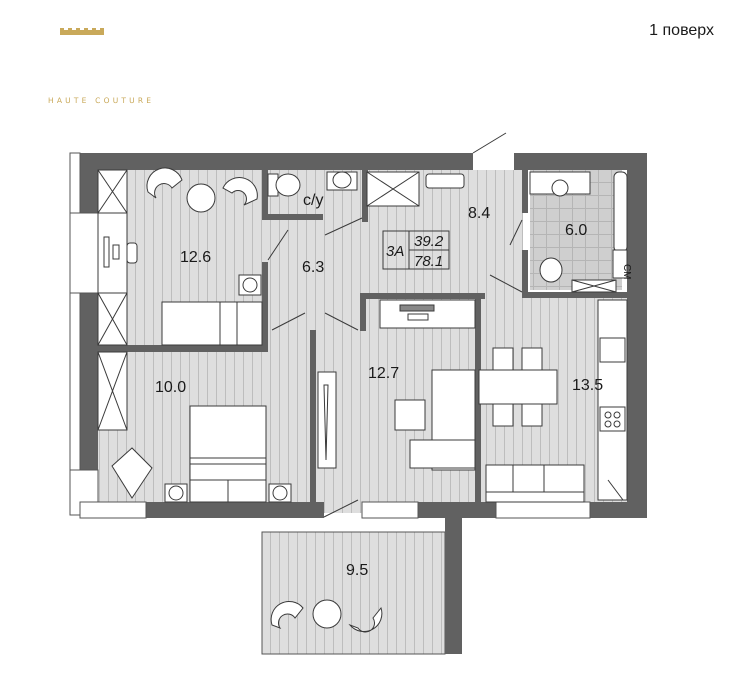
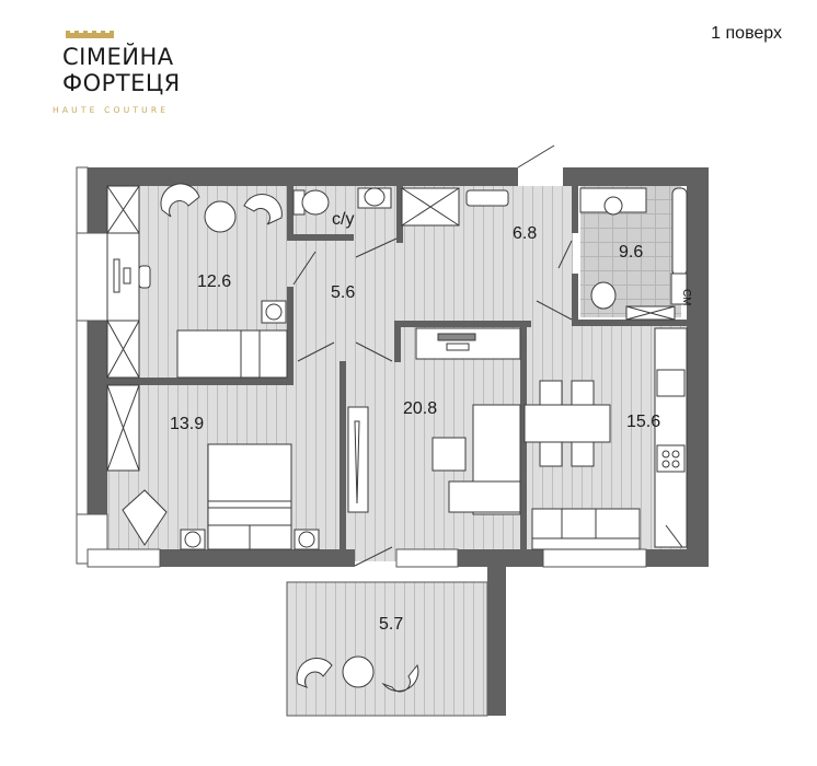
+ СІМЕЙНА
+ ФОРТЕЦЯ
  HAUTE COUTURE
  1 поверх
  12.6
- 6.3
+ 5.6
  с/у
- 8.4
+ 6.8
- 6.0
+ 9.6
- 10.0
+ 13.9
- 12.7
+ 20.8
- 13.5
+ 15.6
- 9.5
+ 5.7
- 3А
- 39.2
- 78.1
